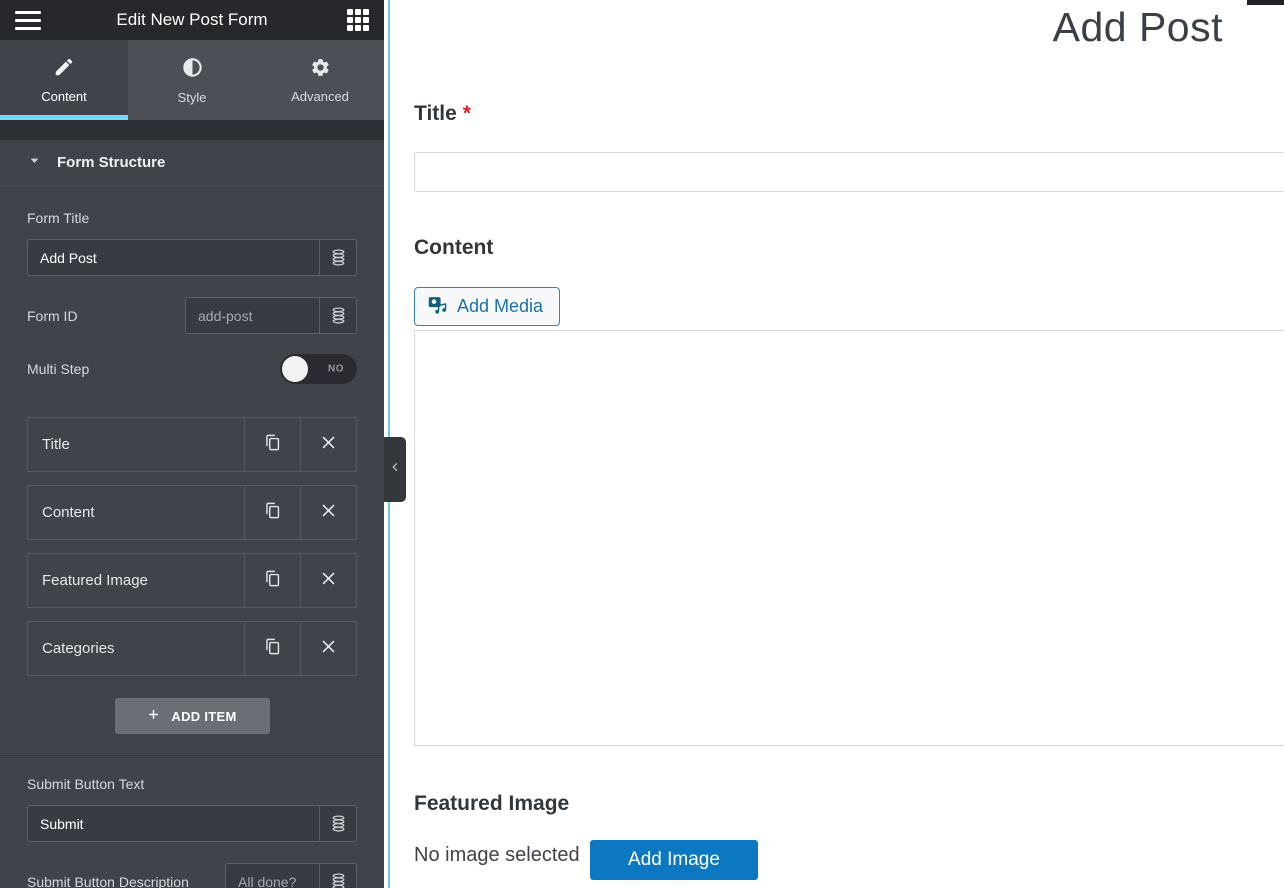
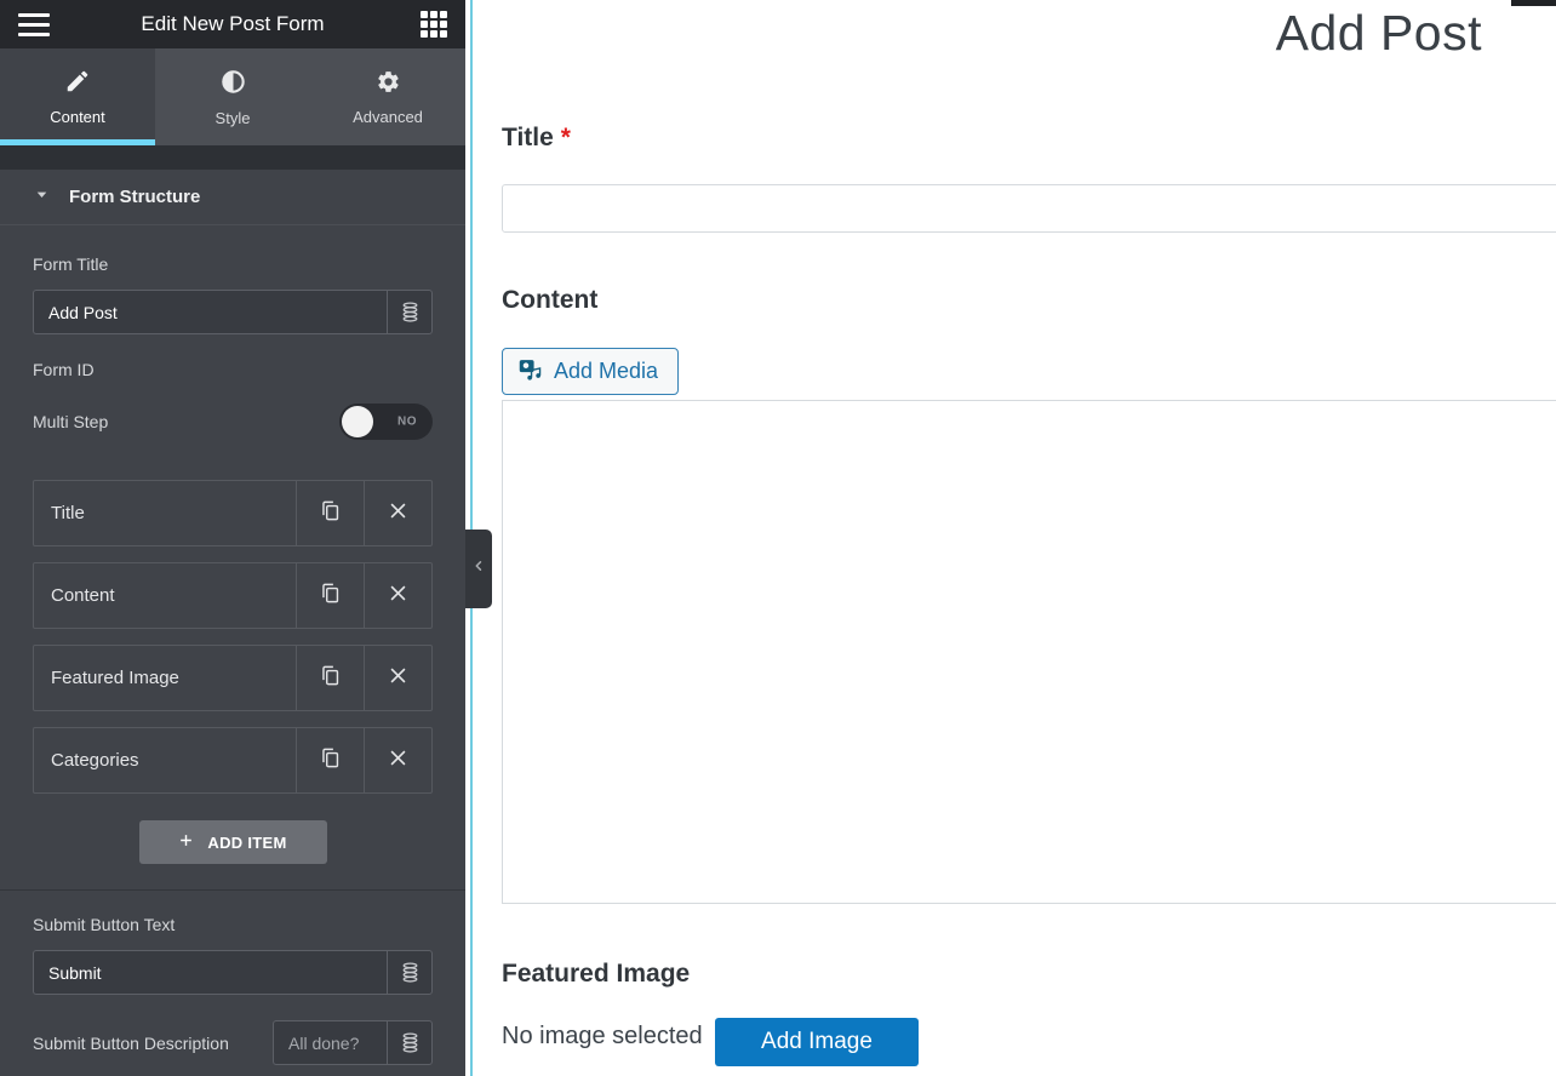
  Edit New Post Form
  Content
  Style
  Advanced
  Form Structure
  Form Title
  Add Post
  Form ID
- add-post
  Multi Step
  NO
  Title
  Content
  Featured Image
  Categories
  ADD ITEM
  Submit Button Text
  Submit
  Submit Button Description
  All done?
  Add Post
  Title *
  Content
  Add Media
  Featured Image
  No image selected
  Add Image
